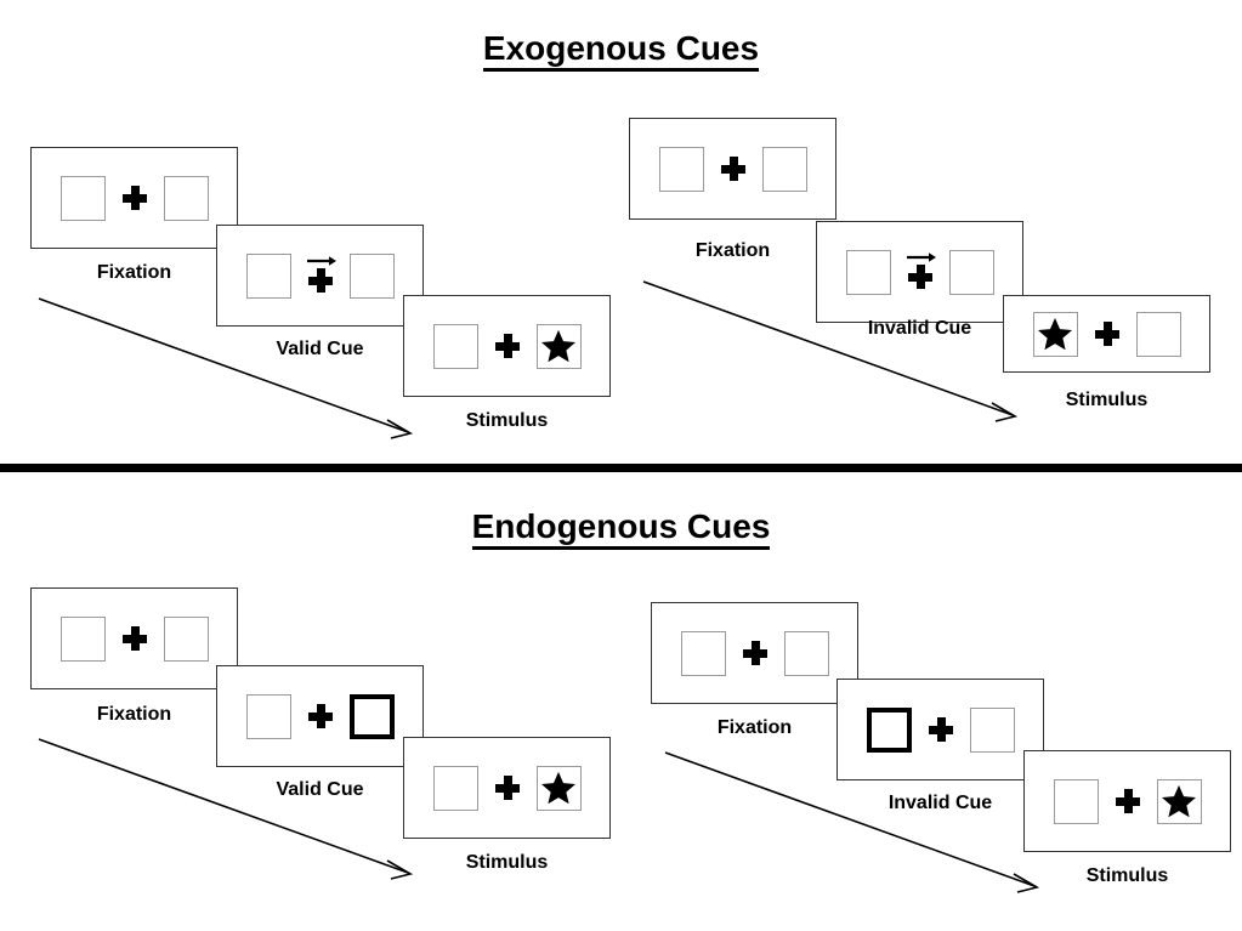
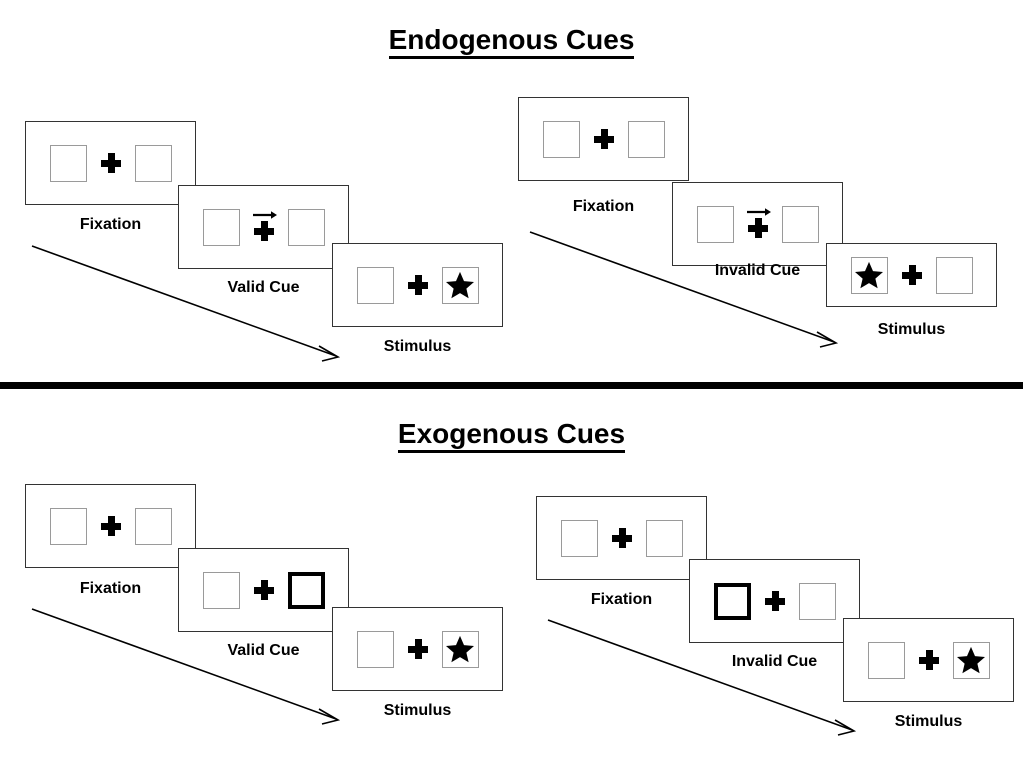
- Exogenous Cues
+ Endogenous Cues
  Fixation
  Valid Cue
  Stimulus
  Fixation
  Invalid Cue
  Stimulus
- Endogenous Cues
+ Exogenous Cues
  Fixation
  Valid Cue
  Stimulus
  Fixation
  Invalid Cue
  Stimulus
